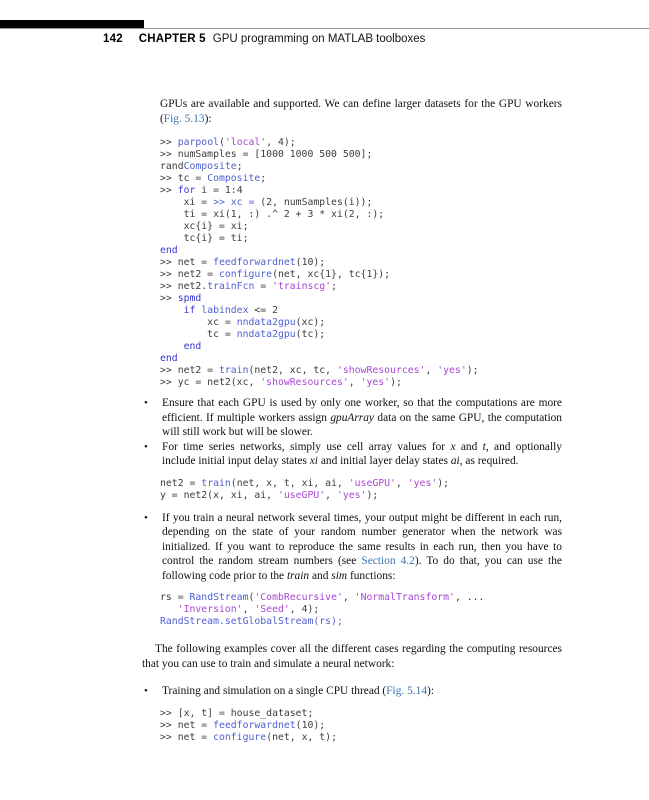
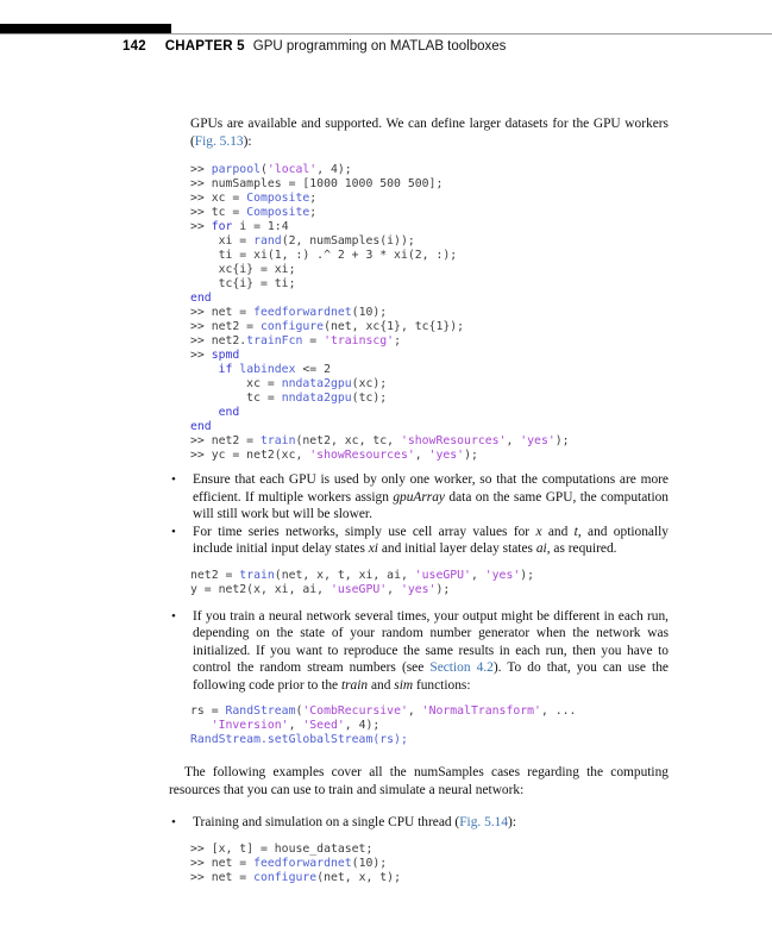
  142 CHAPTER 5 GPU programming on MATLAB toolboxes
  GPUs are available and supported. We can define larger datasets for the GPU workers (Fig. 5.13):
  >> parpool('local', 4);
  >> numSamples = [1000 1000 500 500];
- randComposite;
+ >> xc = Composite;
  >> tc = Composite;
  >> for i = 1:4
- xi = >> xc = (2, numSamples(i));
+ xi = rand(2, numSamples(i));
  ti = xi(1, :) .^ 2 + 3 * xi(2, :);
  xc{i} = xi;
  tc{i} = ti;
  end
  >> net = feedforwardnet(10);
  >> net2 = configure(net, xc{1}, tc{1});
  >> net2.trainFcn = 'trainscg';
  >> spmd
  if labindex <= 2
  xc = nndata2gpu(xc);
  tc = nndata2gpu(tc);
  end
  end
  >> net2 = train(net2, xc, tc, 'showResources', 'yes');
  >> yc = net2(xc, 'showResources', 'yes');
  •
  Ensure that each GPU is used by only one worker, so that the computations are more efficient. If multiple workers assign gpuArray data on the same GPU, the computation will still work but will be slower.
  •
  For time series networks, simply use cell array values for x and t, and optionally include initial input delay states xi and initial layer delay states ai, as required.
  net2 = train(net, x, t, xi, ai, 'useGPU', 'yes');
  y = net2(x, xi, ai, 'useGPU', 'yes');
  •
  If you train a neural network several times, your output might be different in each run, depending on the state of your random number generator when the network was initialized. If you want to reproduce the same results in each run, then you have to control the random stream numbers (see Section 4.2). To do that, you can use the following code prior to the train and sim functions:
  rs = RandStream('CombRecursive', 'NormalTransform', ...
  'Inversion', 'Seed', 4);
  RandStream.setGlobalStream(rs);
- The following examples cover all the different cases regarding the computing resources that you can use to train and simulate a neural network:
+ The following examples cover all the numSamples cases regarding the computing resources that you can use to train and simulate a neural network:
  •
  Training and simulation on a single CPU thread (Fig. 5.14):
  >> [x, t] = house_dataset;
  >> net = feedforwardnet(10);
  >> net = configure(net, x, t);
